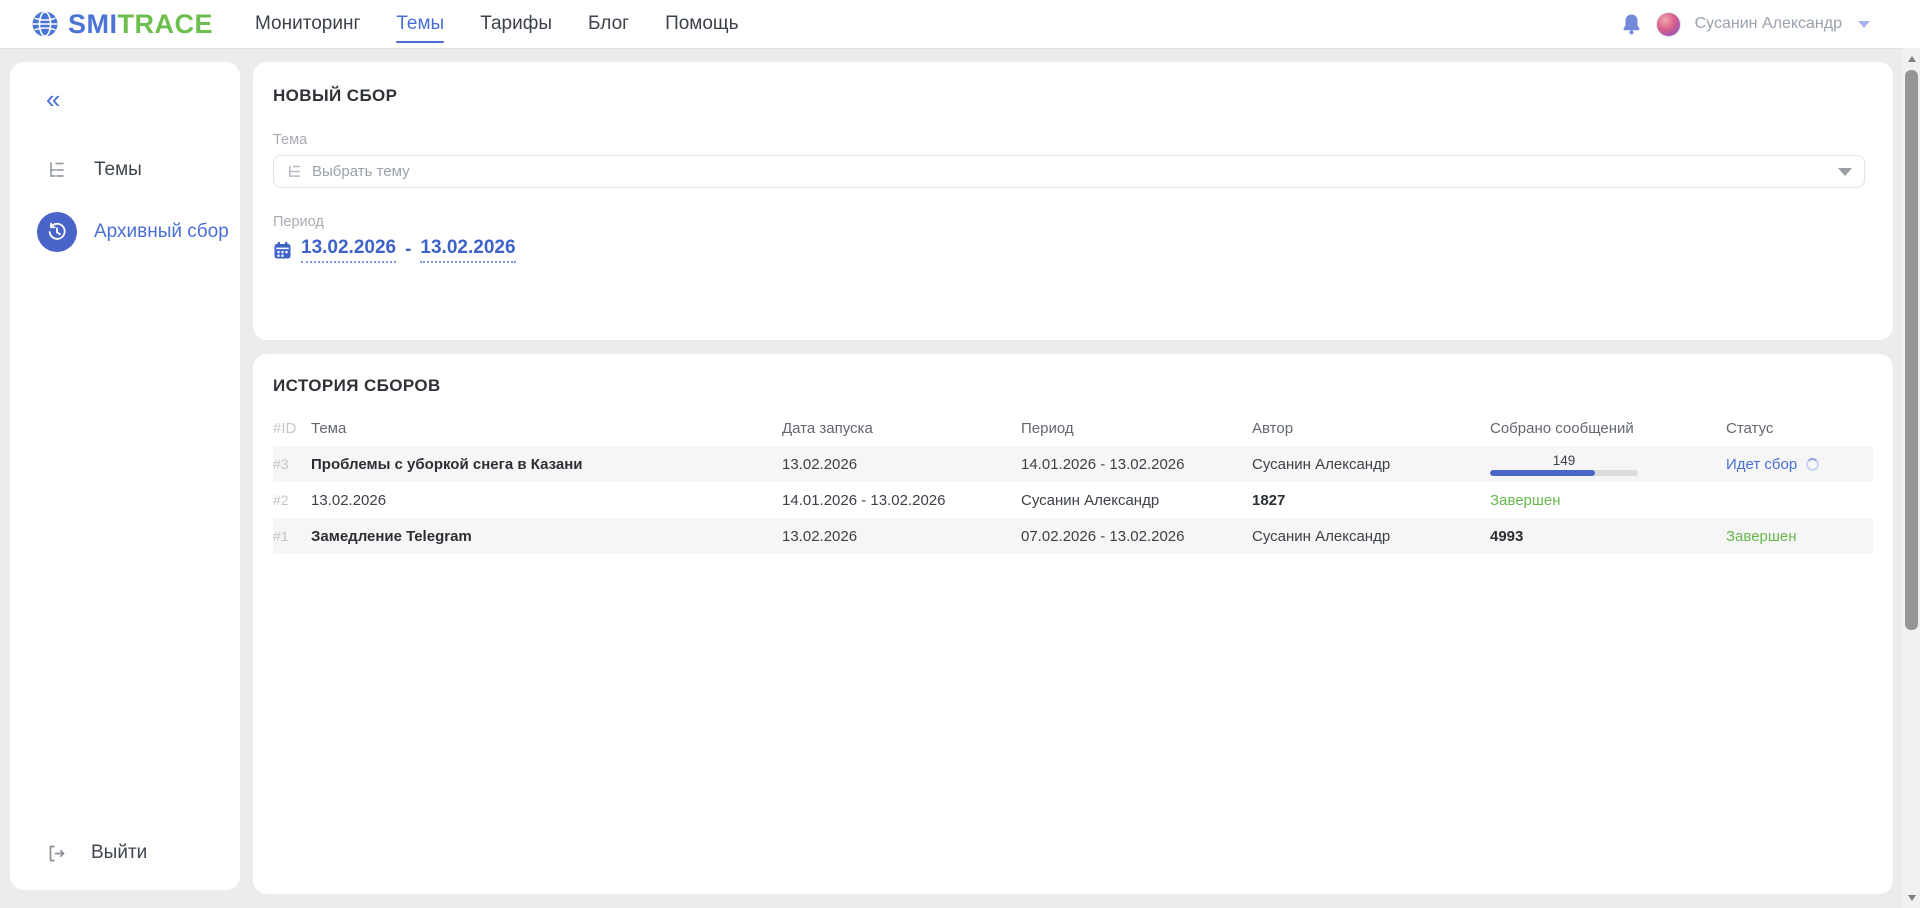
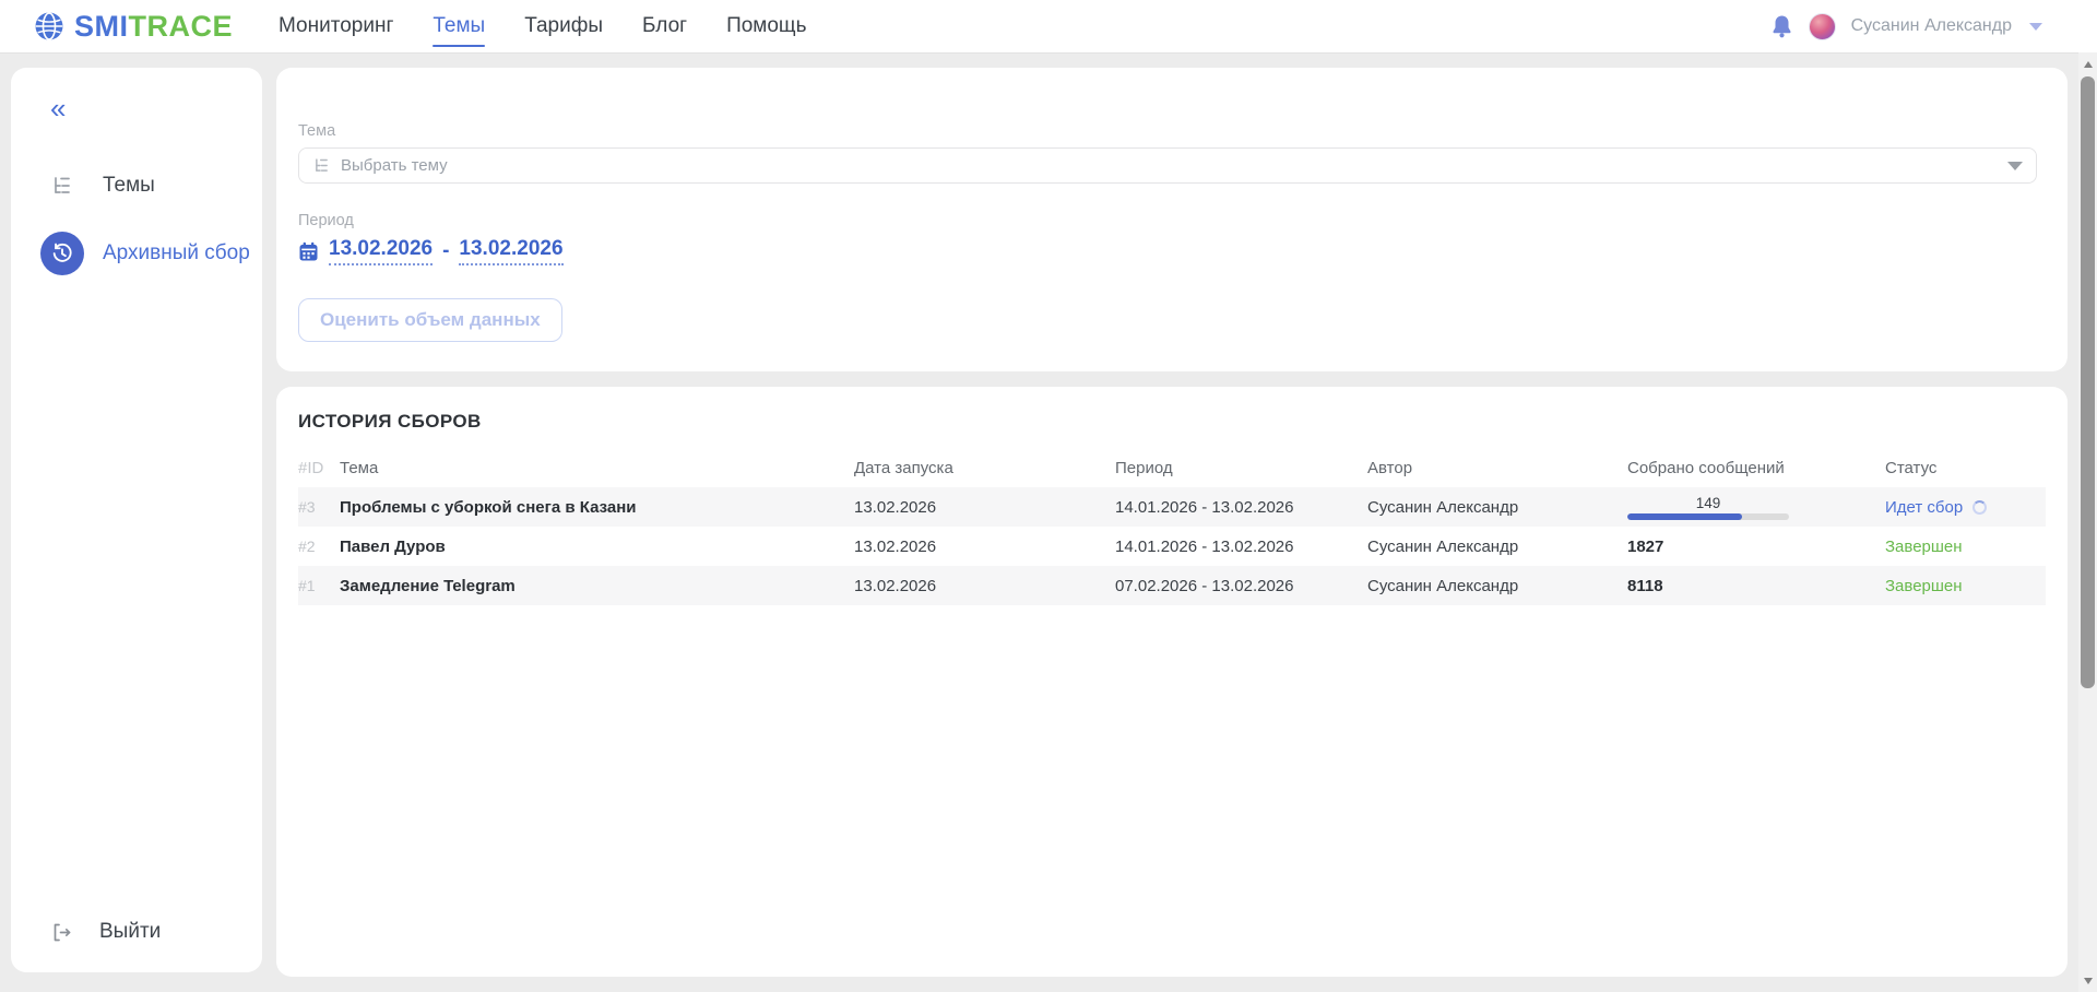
  SMITRACE
  Мониторинг
  Темы
  Тарифы
  Блог
  Помощь
  Сусанин Александр
  «
  Темы
  Архивный сбор
  Выйти
- НОВЫЙ СБОР
  Тема
  Выбрать тему
  Период
  13.02.2026
  -
  13.02.2026
+ Оценить объем данных
  ИСТОРИЯ СБОРОВ
  #ID
  Тема
  Дата запуска
  Период
  Автор
  Собрано сообщений
  Статус
  #3
  Проблемы с уборкой снега в Казани
  13.02.2026
  14.01.2026 - 13.02.2026
  Сусанин Александр
  149
  Идет сбор
  #2
+ Павел Дуров
  13.02.2026
  14.01.2026 - 13.02.2026
  Сусанин Александр
  1827
  Завершен
  #1
  Замедление Telegram
  13.02.2026
  07.02.2026 - 13.02.2026
  Сусанин Александр
- 4993
+ 8118
  Завершен
